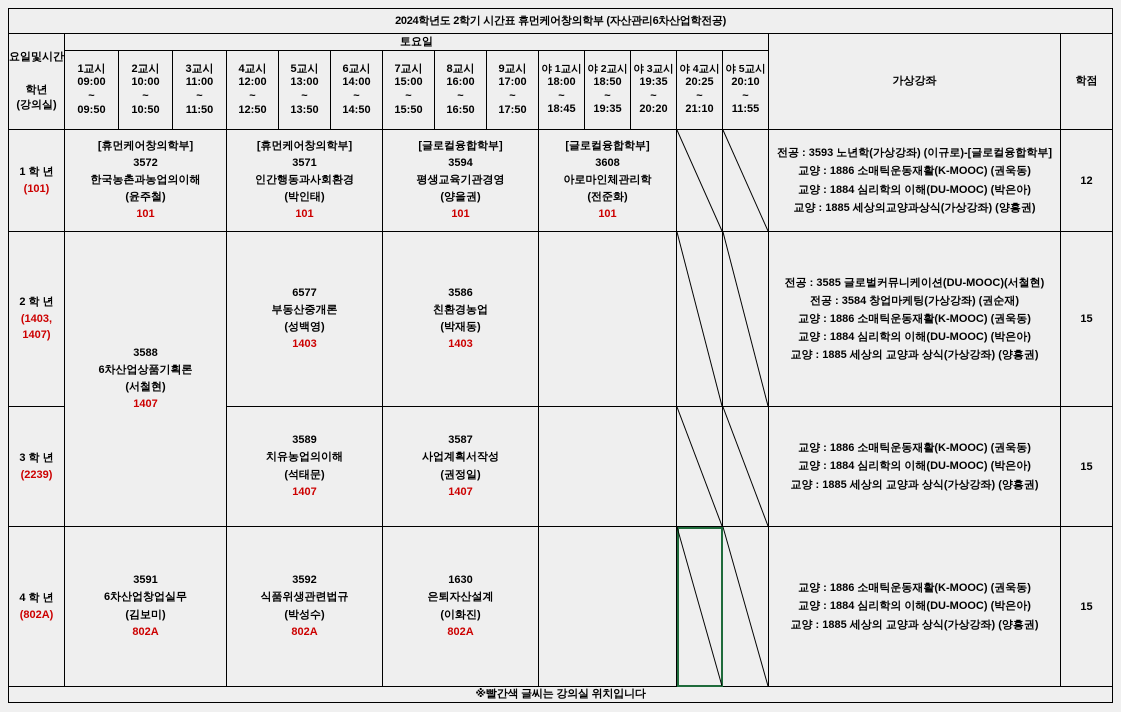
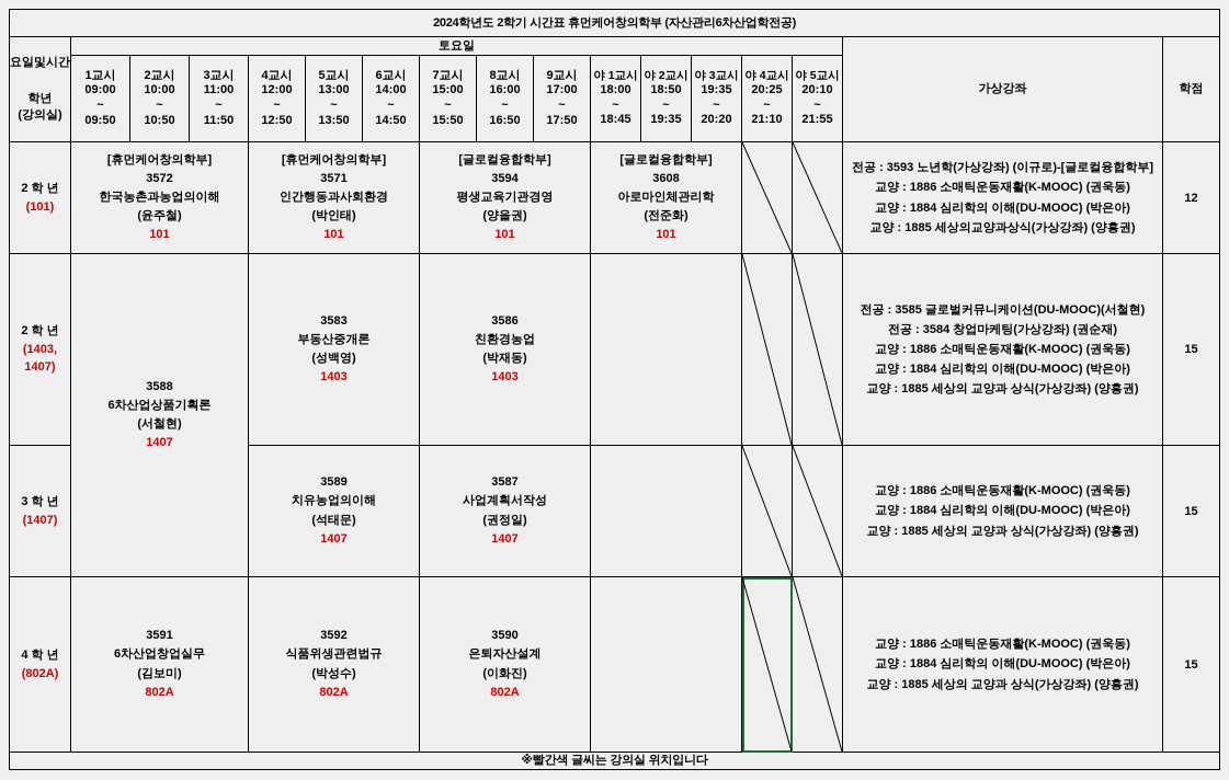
  2024학년도 2학기 시간표 휴먼케어창의학부 (자산관리6차산업학전공)
  요일및시간 학년 (강의실)	토요일	가상강좌	학점
- 1교시 09:00 ~ 09:50	2교시 10:00 ~ 10:50	3교시 11:00 ~ 11:50	4교시 12:00 ~ 12:50	5교시 13:00 ~ 13:50	6교시 14:00 ~ 14:50	7교시 15:00 ~ 15:50	8교시 16:00 ~ 16:50	9교시 17:00 ~ 17:50	야 1교시 18:00 ~ 18:45	야 2교시 18:50 ~ 19:35	야 3교시 19:35 ~ 20:20	야 4교시 20:25 ~ 21:10	야 5교시 20:10 ~ 11:55
+ 1교시 09:00 ~ 09:50	2교시 10:00 ~ 10:50	3교시 11:00 ~ 11:50	4교시 12:00 ~ 12:50	5교시 13:00 ~ 13:50	6교시 14:00 ~ 14:50	7교시 15:00 ~ 15:50	8교시 16:00 ~ 16:50	9교시 17:00 ~ 17:50	야 1교시 18:00 ~ 18:45	야 2교시 18:50 ~ 19:35	야 3교시 19:35 ~ 20:20	야 4교시 20:25 ~ 21:10	야 5교시 20:10 ~ 21:55
- 1 학 년 (101)	[휴먼케어창의학부] 3572 한국농촌과농업의이해 (윤주철) 101	[휴먼케어창의학부] 3571 인간행동과사회환경 (박인태) 101	[글로컬융합학부] 3594 평생교육기관경영 (양을권) 101	[글로컬융합학부] 3608 아로마인체관리학 (전준화) 101			전공 : 3593 노년학(가상강좌) (이규로)-[글로컬융합학부] 교양 : 1886 소매틱운동재활(K-MOOC) (권욱동) 교양 : 1884 심리학의 이해(DU-MOOC) (박은아) 교양 : 1885 세상의교양과상식(가상강좌) (양흥권)	12
+ 2 학 년 (101)	[휴먼케어창의학부] 3572 한국농촌과농업의이해 (윤주철) 101	[휴먼케어창의학부] 3571 인간행동과사회환경 (박인태) 101	[글로컬융합학부] 3594 평생교육기관경영 (양을권) 101	[글로컬융합학부] 3608 아로마인체관리학 (전준화) 101			전공 : 3593 노년학(가상강좌) (이규로)-[글로컬융합학부] 교양 : 1886 소매틱운동재활(K-MOOC) (권욱동) 교양 : 1884 심리학의 이해(DU-MOOC) (박은아) 교양 : 1885 세상의교양과상식(가상강좌) (양흥권)	12
- 2 학 년 (1403, 1407)	3588 6차산업상품기획론 (서철현) 1407	6577 부동산중개론 (성백영) 1403	3586 친환경농업 (박재동) 1403				전공 : 3585 글로벌커뮤니케이션(DU-MOOC)(서철현) 전공 : 3584 창업마케팅(가상강좌) (권순재) 교양 : 1886 소매틱운동재활(K-MOOC) (권욱동) 교양 : 1884 심리학의 이해(DU-MOOC) (박은아) 교양 : 1885 세상의 교양과 상식(가상강좌) (양흥권)	15
+ 2 학 년 (1403, 1407)	3588 6차산업상품기획론 (서철현) 1407	3583 부동산중개론 (성백영) 1403	3586 친환경농업 (박재동) 1403				전공 : 3585 글로벌커뮤니케이션(DU-MOOC)(서철현) 전공 : 3584 창업마케팅(가상강좌) (권순재) 교양 : 1886 소매틱운동재활(K-MOOC) (권욱동) 교양 : 1884 심리학의 이해(DU-MOOC) (박은아) 교양 : 1885 세상의 교양과 상식(가상강좌) (양흥권)	15
- 3 학 년 (2239)	3589 치유농업의이해 (석태문) 1407	3587 사업계획서작성 (권정일) 1407				교양 : 1886 소매틱운동재활(K-MOOC) (권욱동) 교양 : 1884 심리학의 이해(DU-MOOC) (박은아) 교양 : 1885 세상의 교양과 상식(가상강좌) (양흥권)	15
+ 3 학 년 (1407)	3589 치유농업의이해 (석태문) 1407	3587 사업계획서작성 (권정일) 1407				교양 : 1886 소매틱운동재활(K-MOOC) (권욱동) 교양 : 1884 심리학의 이해(DU-MOOC) (박은아) 교양 : 1885 세상의 교양과 상식(가상강좌) (양흥권)	15
- 4 학 년 (802A)	3591 6차산업창업실무 (김보미) 802A	3592 식품위생관련법규 (박성수) 802A	1630 은퇴자산설계 (이화진) 802A				교양 : 1886 소매틱운동재활(K-MOOC) (권욱동) 교양 : 1884 심리학의 이해(DU-MOOC) (박은아) 교양 : 1885 세상의 교양과 상식(가상강좌) (양흥권)	15
+ 4 학 년 (802A)	3591 6차산업창업실무 (김보미) 802A	3592 식품위생관련법규 (박성수) 802A	3590 은퇴자산설계 (이화진) 802A				교양 : 1886 소매틱운동재활(K-MOOC) (권욱동) 교양 : 1884 심리학의 이해(DU-MOOC) (박은아) 교양 : 1885 세상의 교양과 상식(가상강좌) (양흥권)	15
  ※빨간색 글씨는 강의실 위치입니다
